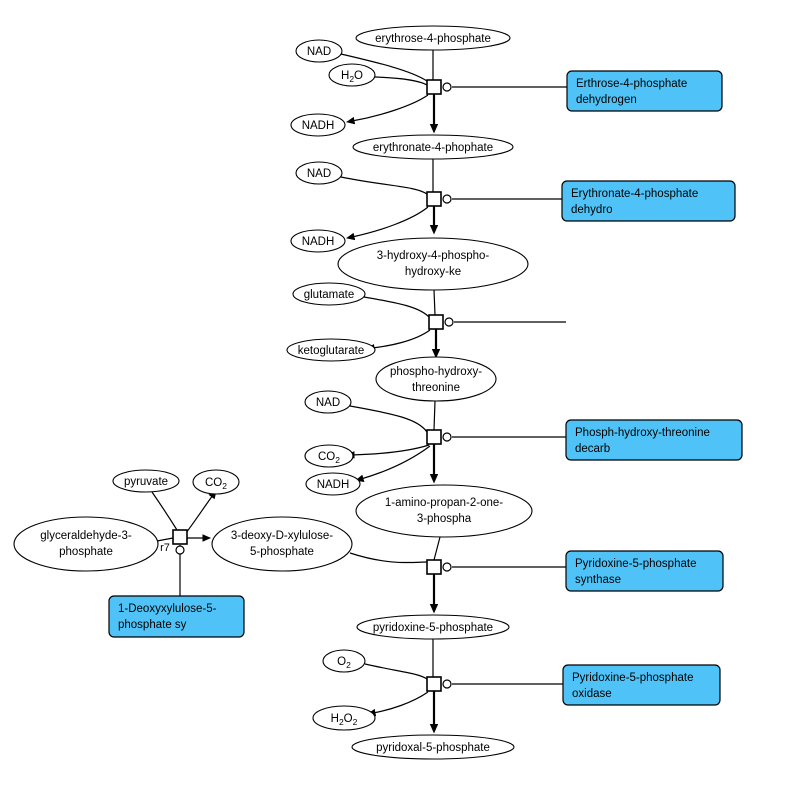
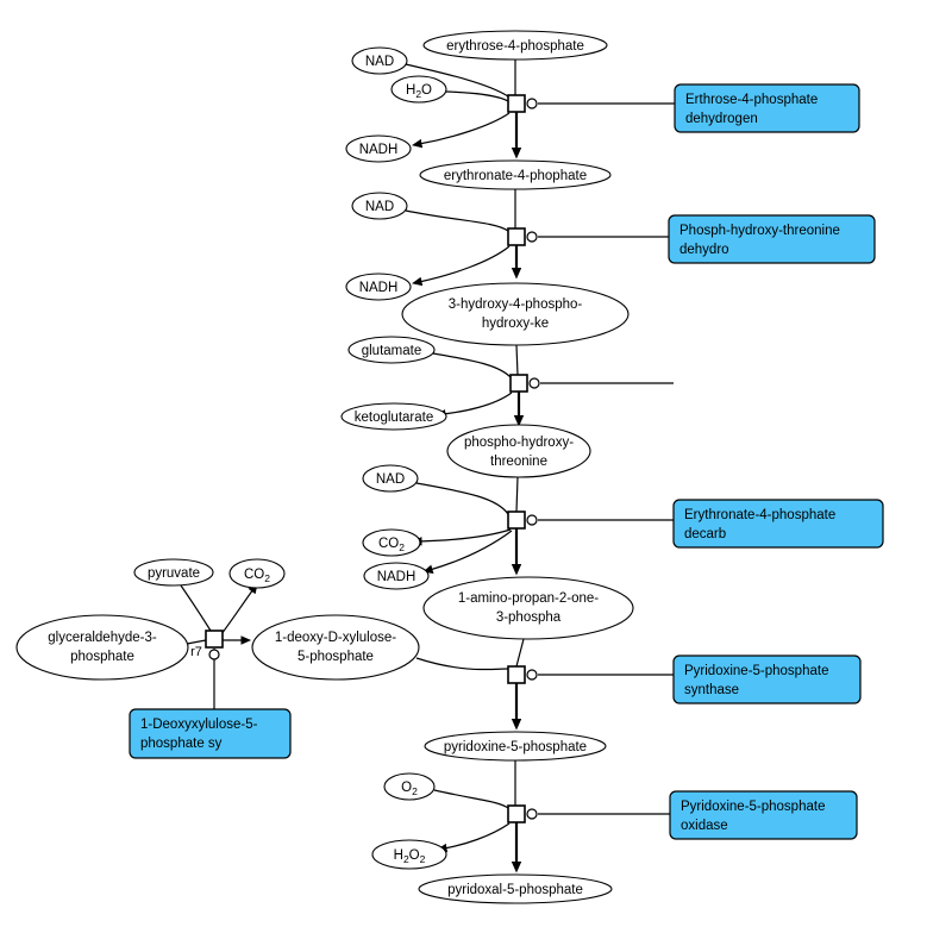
  erythrose-4-phosphate
  NAD
  H2O
  NADH
  erythronate-4-phophate
  NAD
  NADH
  3-hydroxy-4-phospho-
  hydroxy-ke
  glutamate
  ketoglutarate
  phospho-hydroxy-
  threonine
  NAD
  CO2
  NADH
  1-amino-propan-2-one-
  3-phospha
  pyruvate
  CO2
  glyceraldehyde-3-
  phosphate
- 3-deoxy-D-xylulose-
+ 1-deoxy-D-xylulose-
  5-phosphate
  pyridoxine-5-phosphate
  O2
  H2O2
  pyridoxal-5-phosphate
  r7
  Erthrose-4-phosphate
  dehydrogen
- Erythronate-4-phosphate
+ Phosph-hydroxy-threonine
  dehydro
- Phosph-hydroxy-threonine
+ Erythronate-4-phosphate
  decarb
  Pyridoxine-5-phosphate
  synthase
  Pyridoxine-5-phosphate
  oxidase
  1-Deoxyxylulose-5-
  phosphate sy
